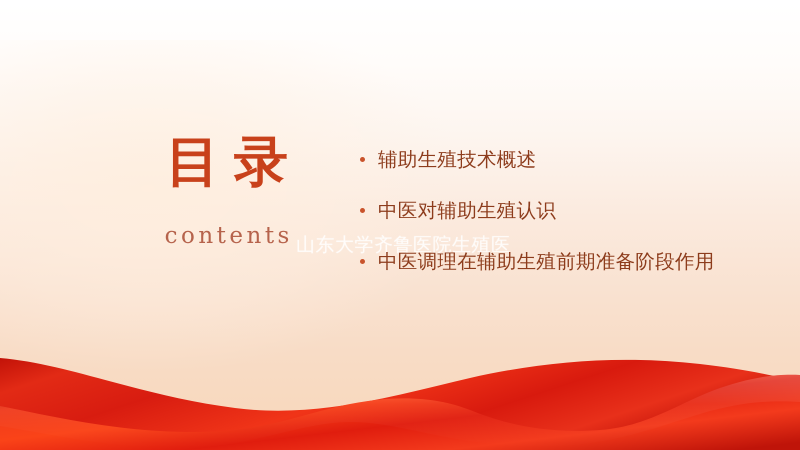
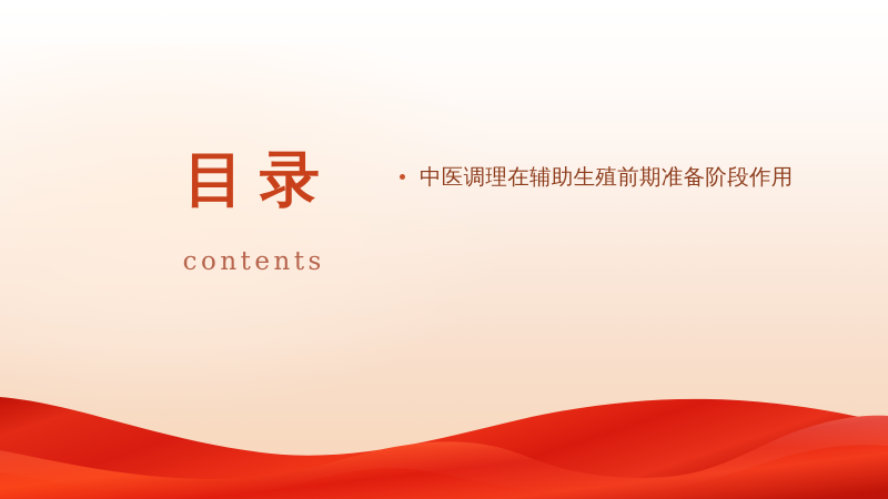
  目录
  contents
- 山东大学齐鲁医院生殖医
- 辅助生殖技术概述
- 中医对辅助生殖认识
  中医调理在辅助生殖前期准备阶段作用
